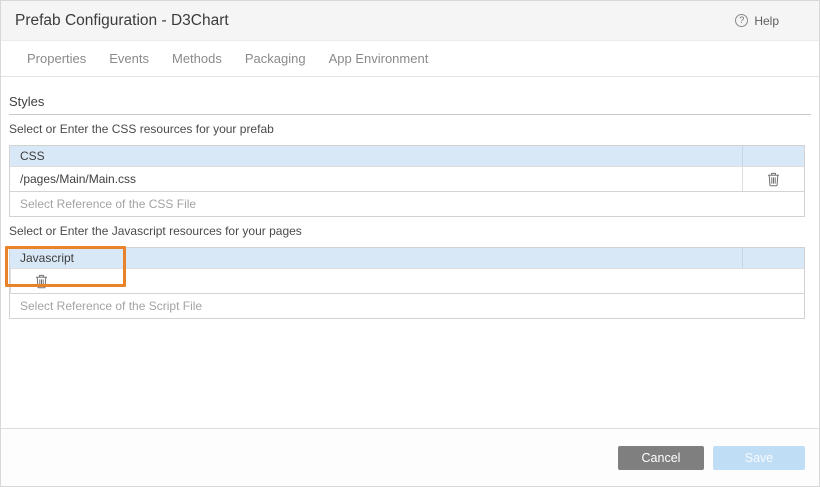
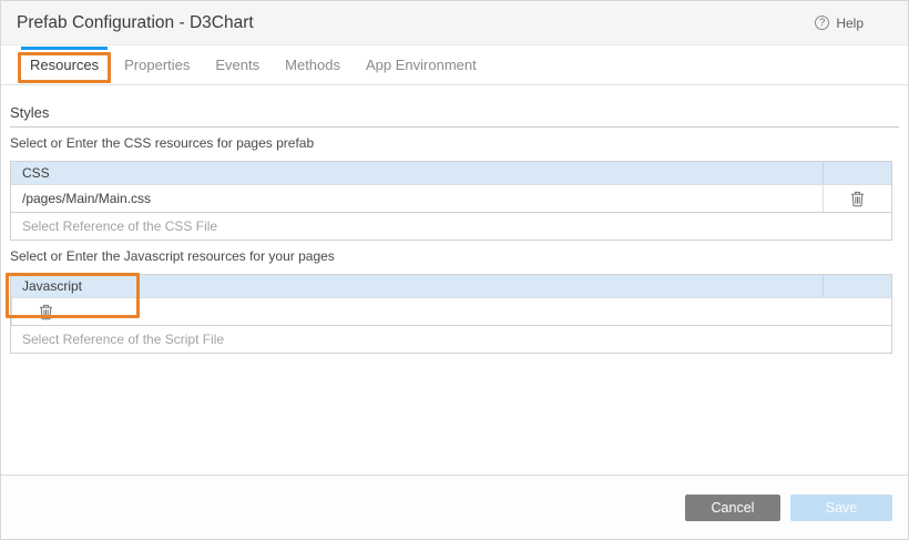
  Prefab Configuration - D3Chart
  ?
  Help
+ Resources
  Properties
  Events
  Methods
- Packaging
  App Environment
  Styles
- Select or Enter the CSS resources for your prefab
+ Select or Enter the CSS resources for pages prefab
  CSS
  /pages/Main/Main.css
  Select Reference of the CSS File
  Select or Enter the Javascript resources for your pages
  Javascript
  Select Reference of the Script File
  Cancel
  Save
